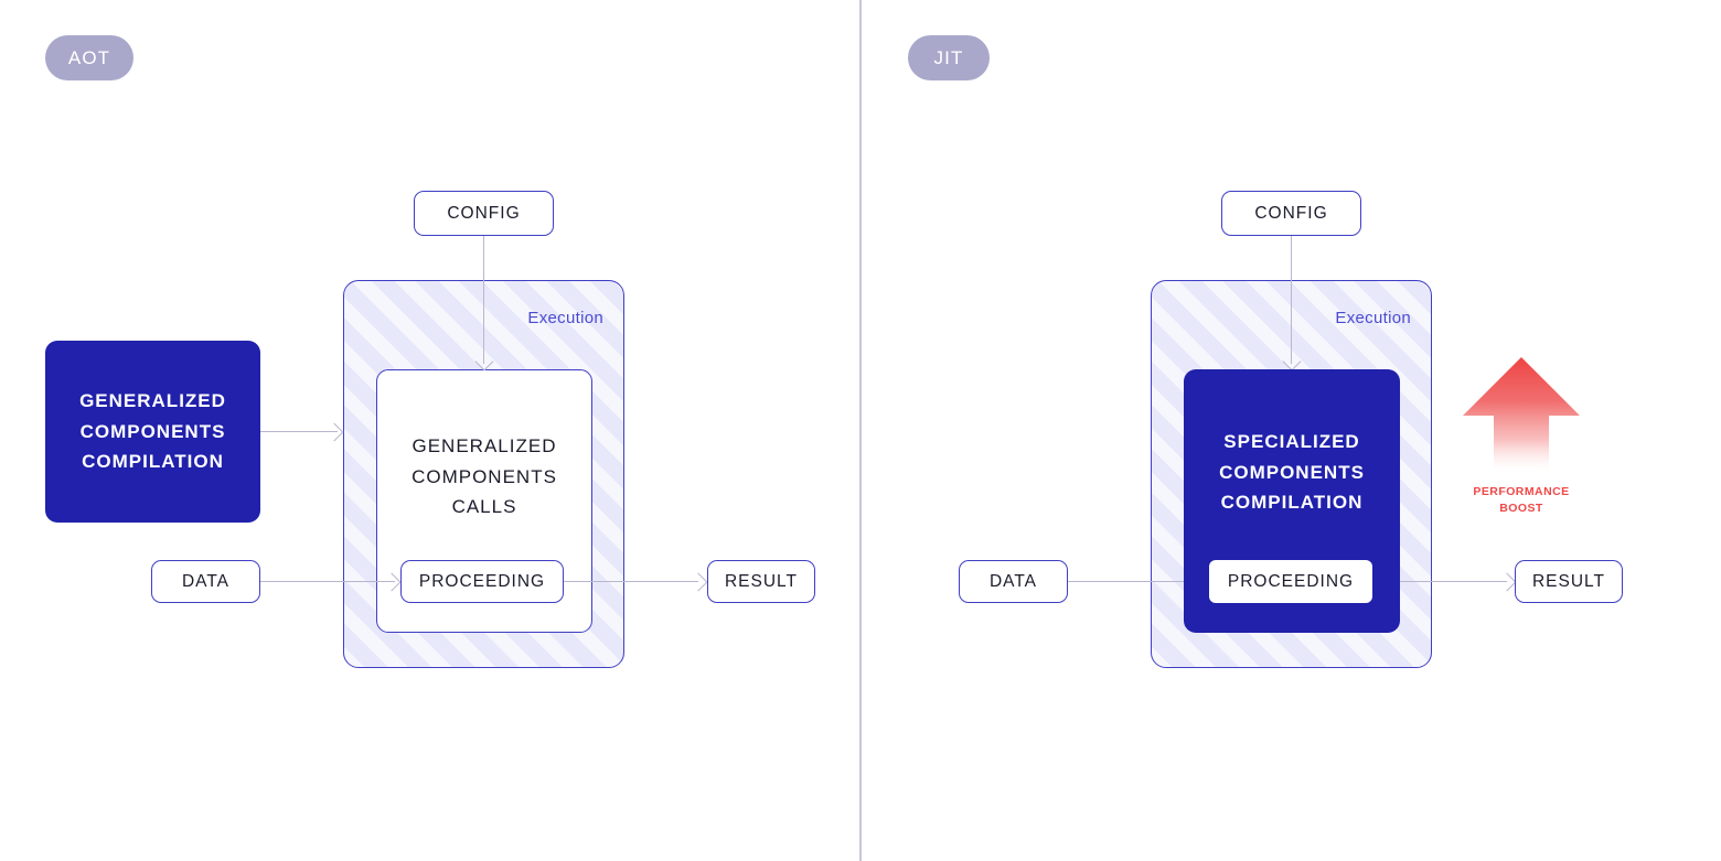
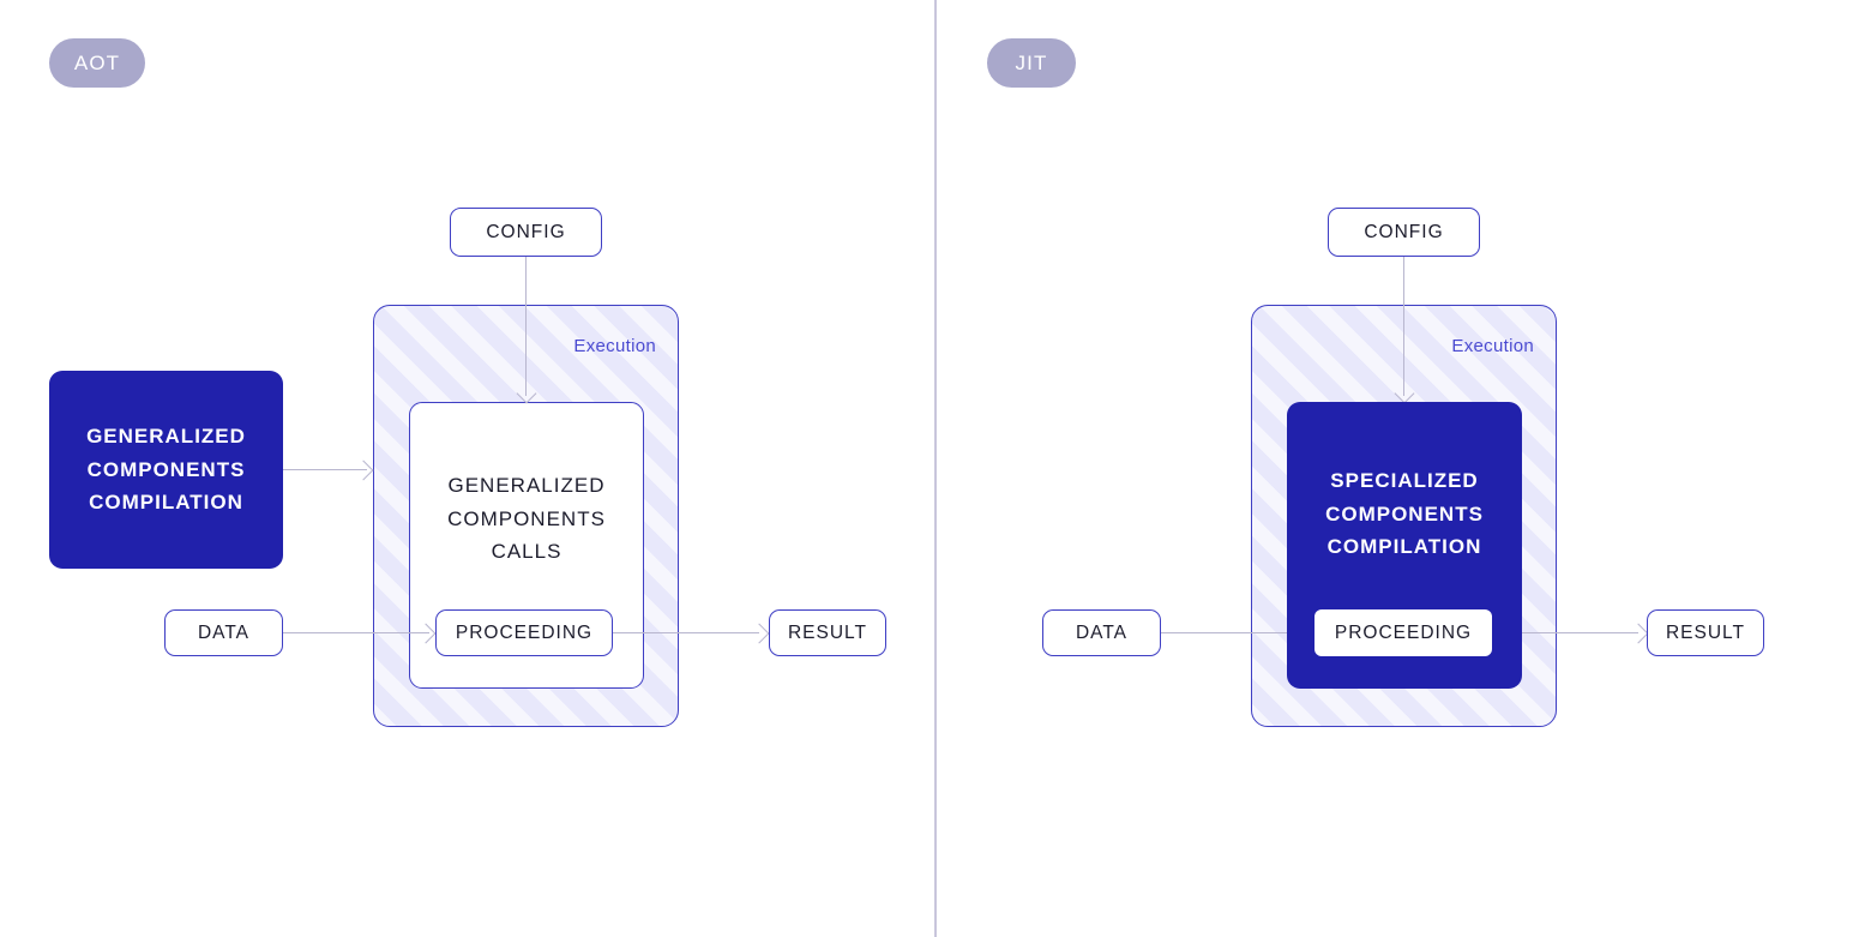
  AOT
  CONFIG
  Execution
  GENERALIZED
  COMPONENTS
  COMPILATION
  GENERALIZED
  COMPONENTS
  CALLS
  PROCEEDING
  DATA
  RESULT
  JIT
  CONFIG
  Execution
  SPECIALIZED
  COMPONENTS
  COMPILATION
  PROCEEDING
  DATA
  RESULT
- PERFORMANCE
- BOOST
